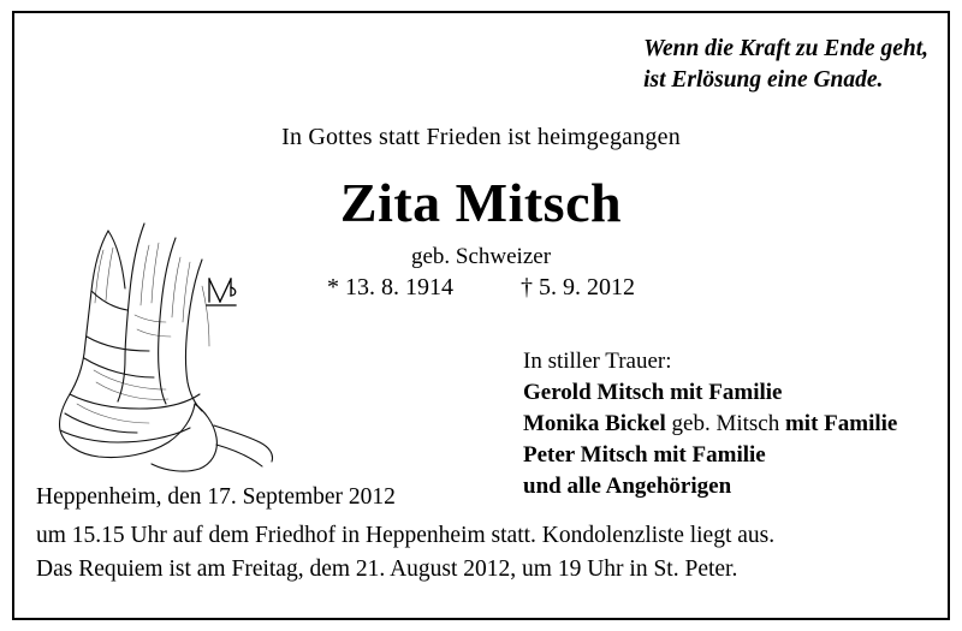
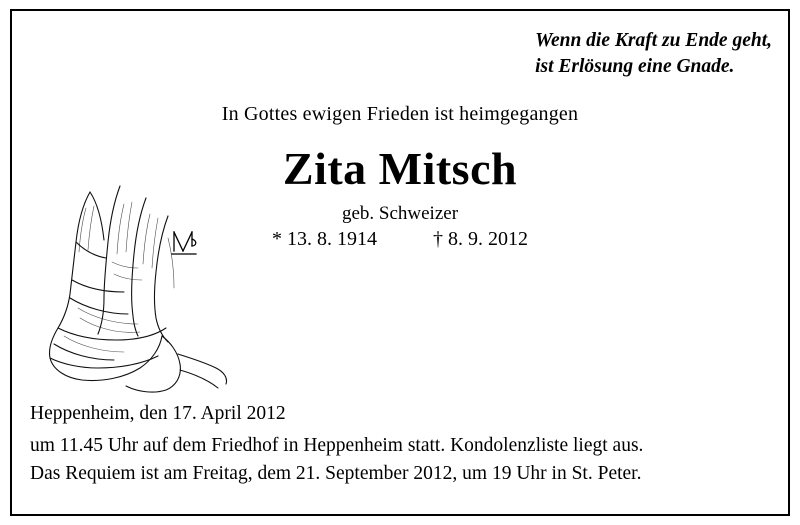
  Wenn die Kraft zu Ende geht,
  ist Erlösung eine Gnade.
- In Gottes statt Frieden ist heimgegangen
+ In Gottes ewigen Frieden ist heimgegangen
  Zita Mitsch
  geb. Schweizer
- * 13. 8. 1914 † 5. 9. 2012
+ * 13. 8. 1914 † 8. 9. 2012
- In stiller Trauer:
- Gerold Mitsch mit Familie
- Monika Bickel geb. Mitsch mit Familie
- Peter Mitsch mit Familie
- und alle Angehörigen
- Heppenheim, den 17. September 2012
+ Heppenheim, den 17. April 2012
- um 15.15 Uhr auf dem Friedhof in Heppenheim statt. Kondolenzliste liegt aus.
+ um 11.45 Uhr auf dem Friedhof in Heppenheim statt. Kondolenzliste liegt aus.
- Das Requiem ist am Freitag, dem 21. August 2012, um 19 Uhr in St. Peter.
+ Das Requiem ist am Freitag, dem 21. September 2012, um 19 Uhr in St. Peter.
